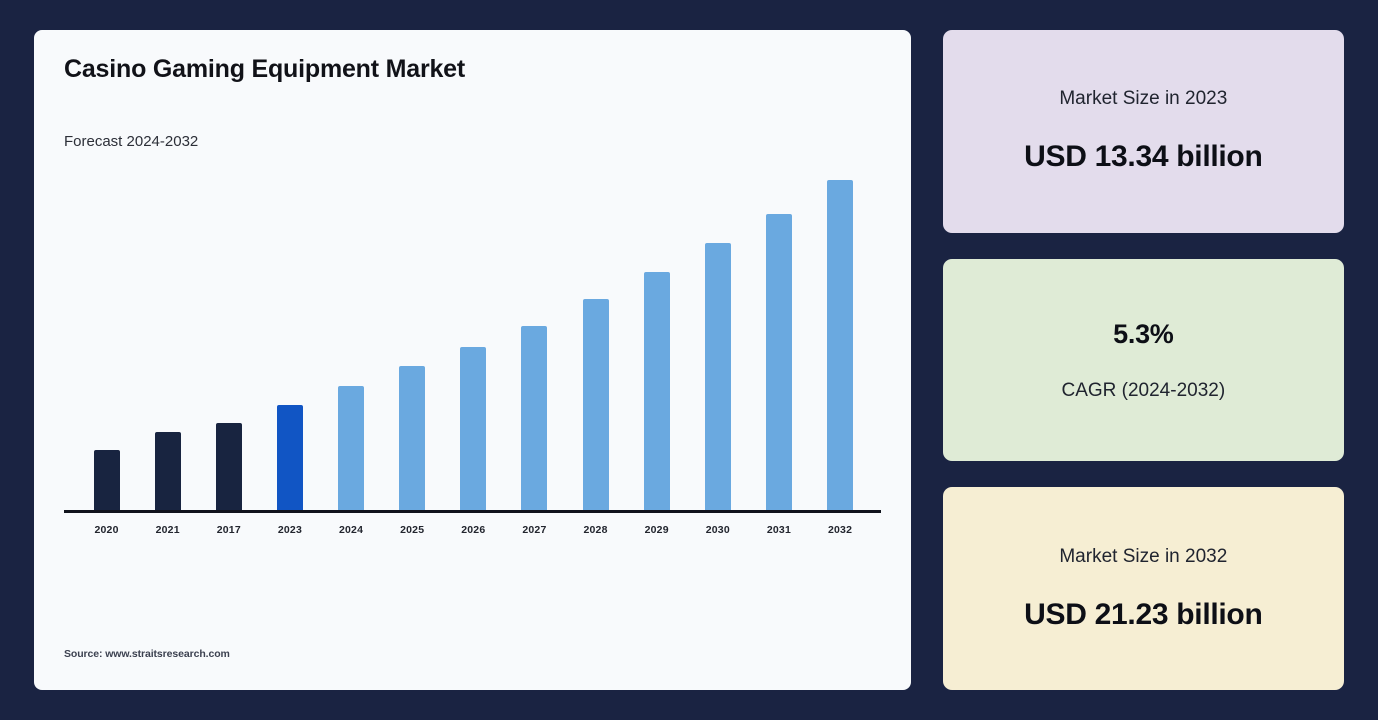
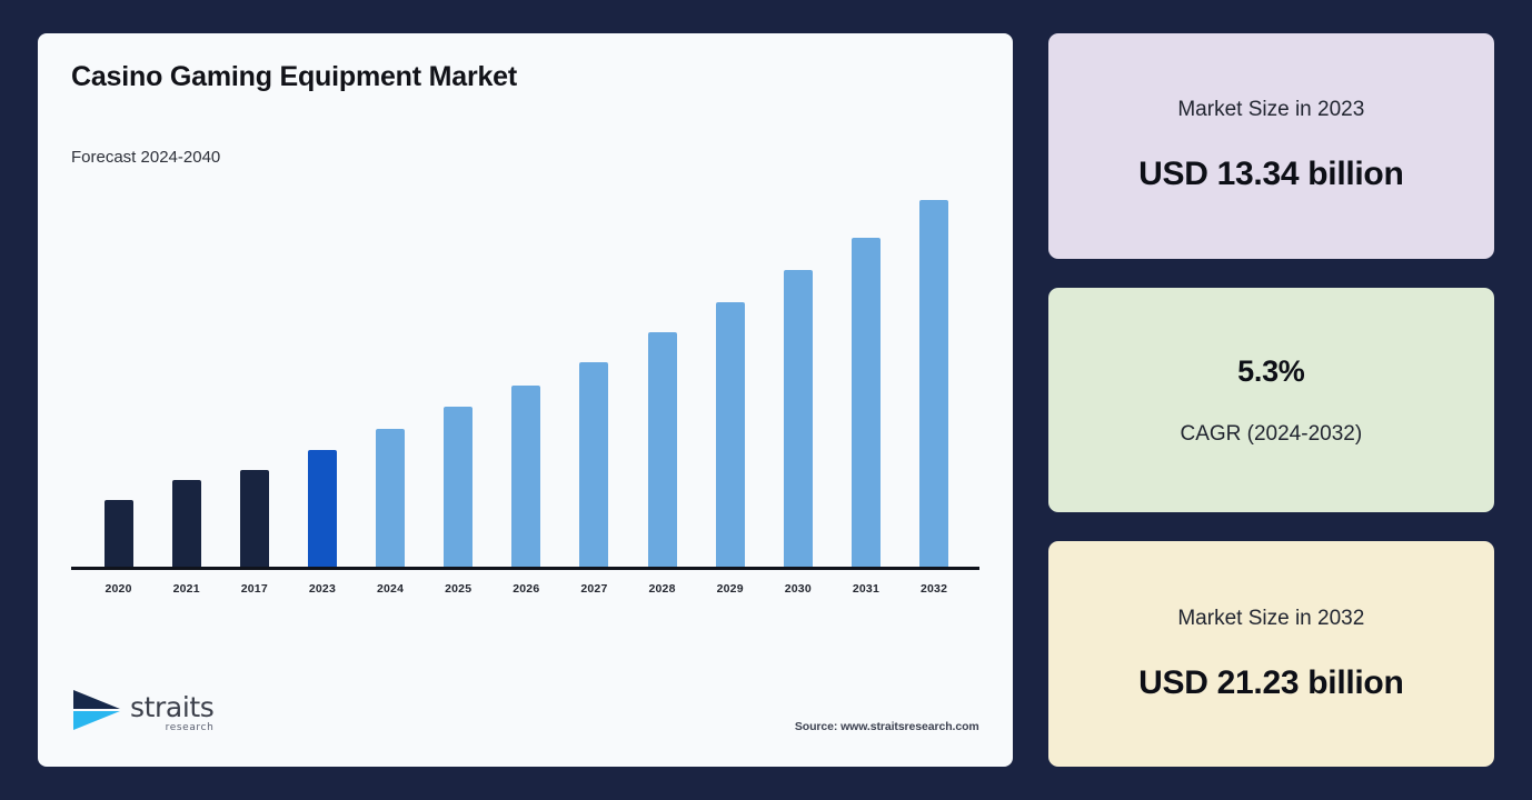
  Casino Gaming Equipment Market
- Forecast 2024-2032
+ Forecast 2024-2040
  2020
  2021
  2017
  2023
  2024
  2025
  2026
  2027
  2028
  2029
  2030
  2031
  2032
+ straits
+ research
  Source: www.straitsresearch.com
  Market Size in 2023
  USD 13.34 billion
  5.3%
  CAGR (2024-2032)
  Market Size in 2032
  USD 21.23 billion
